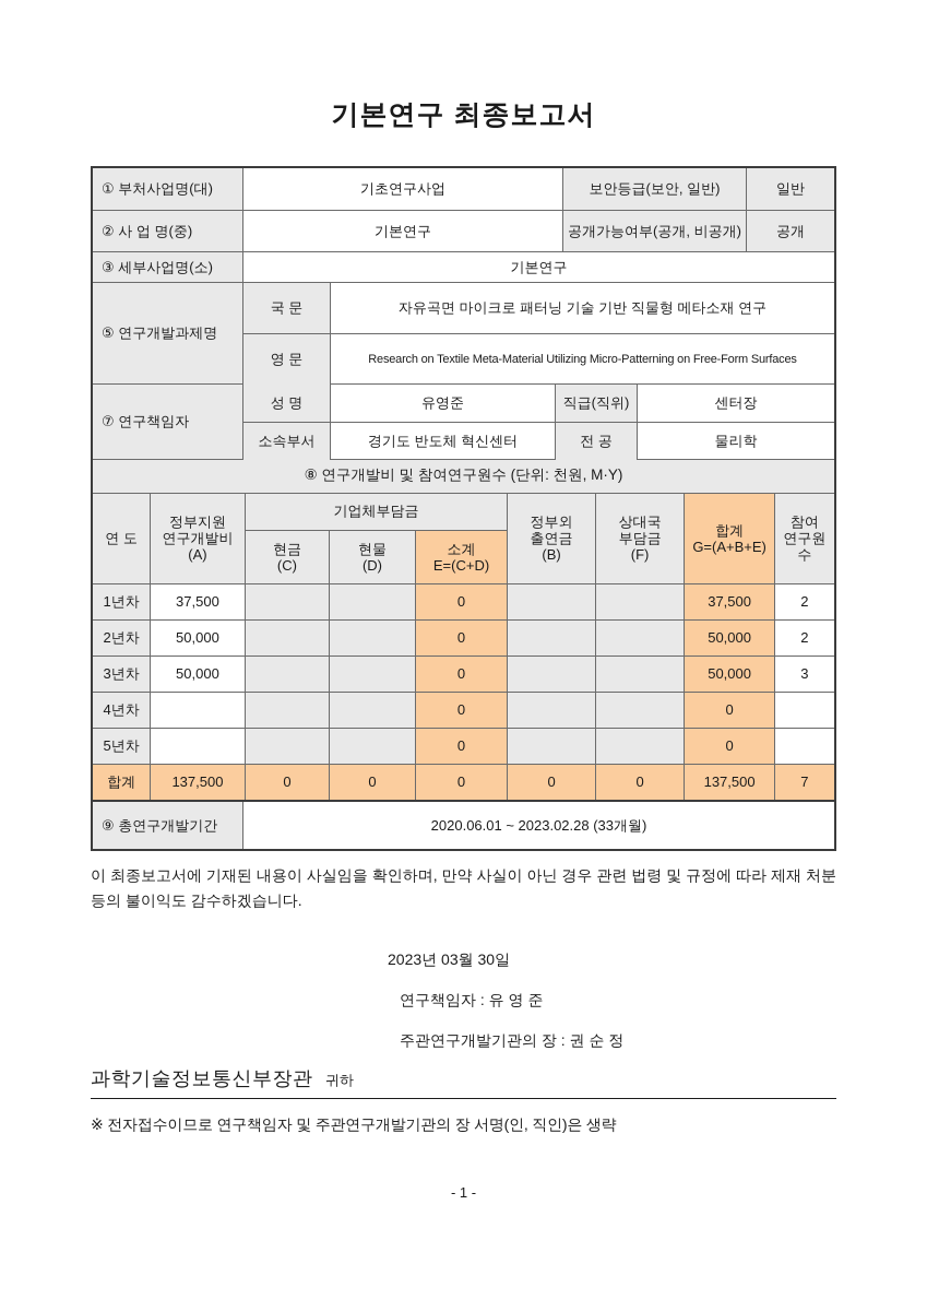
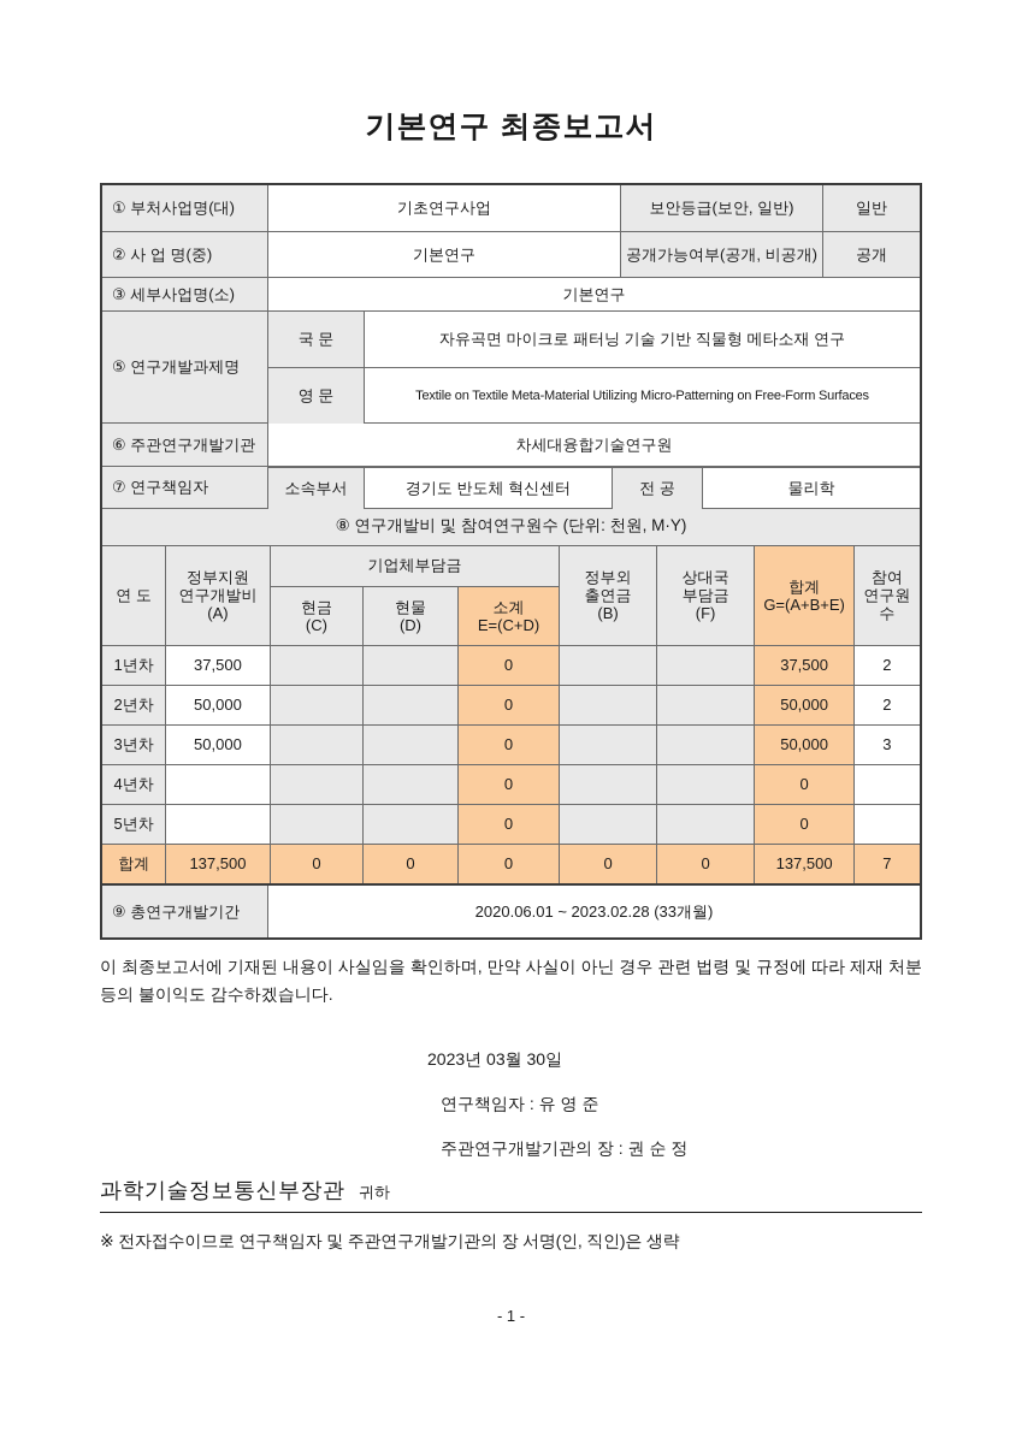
  기본연구 최종보고서
  ① 부처사업명(대)
  기초연구사업
  보안등급(보안, 일반)
  일반
  ② 사 업 명(중)
  기본연구
  공개가능여부(공개, 비공개)
  공개
  ③ 세부사업명(소)
  기본연구
  ⑤ 연구개발과제명
  국 문
  자유곡면 마이크로 패터닝 기술 기반 직물형 메타소재 연구
  영 문
- Research on Textile Meta-Material Utilizing Micro-Patterning on Free-Form Surfaces
+ Textile on Textile Meta-Material Utilizing Micro-Patterning on Free-Form Surfaces
+ ⑥ 주관연구개발기관
+ 차세대융합기술연구원
  ⑦ 연구책임자
- 성 명
- 유영준
- 직급(직위)
- 센터장
  소속부서
  경기도 반도체 혁신센터
  전 공
  물리학
  ⑧ 연구개발비 및 참여연구원수 (단위: 천원, M·Y)
  연 도	정부지원 연구개발비 (A)	기업체부담금	정부외 출연금 (B)	상대국 부담금 (F)	합계 G=(A+B+E)	참여 연구원수
  현금 (C)	현물 (D)	소계 E=(C+D)
  1년차	37,500			0			37,500	2
  2년차	50,000			0			50,000	2
  3년차	50,000			0			50,000	3
  4년차				0			0
  5년차				0			0
  합계	137,500	0	0	0	0	0	137,500	7
  ⑨ 총연구개발기간
  2020.06.01 ~ 2023.02.28 (33개월)
  이 최종보고서에 기재된 내용이 사실임을 확인하며, 만약 사실이 아닌 경우 관련 법령 및 규정에 따라 제재 처분 등의 불이익도 감수하겠습니다.
  2023년 03월 30일
  연구책임자 : 유 영 준
  주관연구개발기관의 장 : 권 순 정
  과학기술정보통신부장관 귀하
  ※ 전자접수이므로 연구책임자 및 주관연구개발기관의 장 서명(인, 직인)은 생략
  - 1 -
